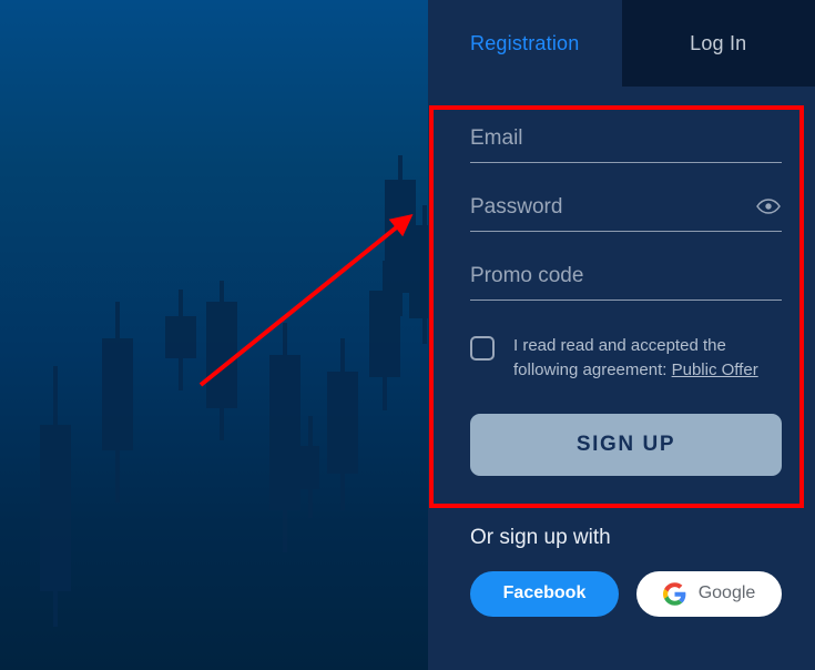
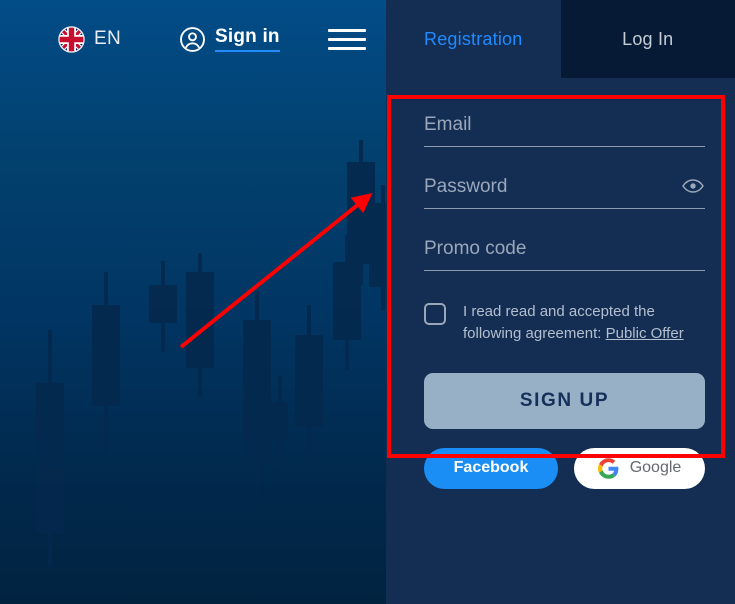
+ EN
+ Sign in
  Registration
  Log In
  Email
  Password
  Promo code
  I read read and accepted the following agreement: Public Offer
  SIGN UP
- Or sign up with
  Facebook
  Google
